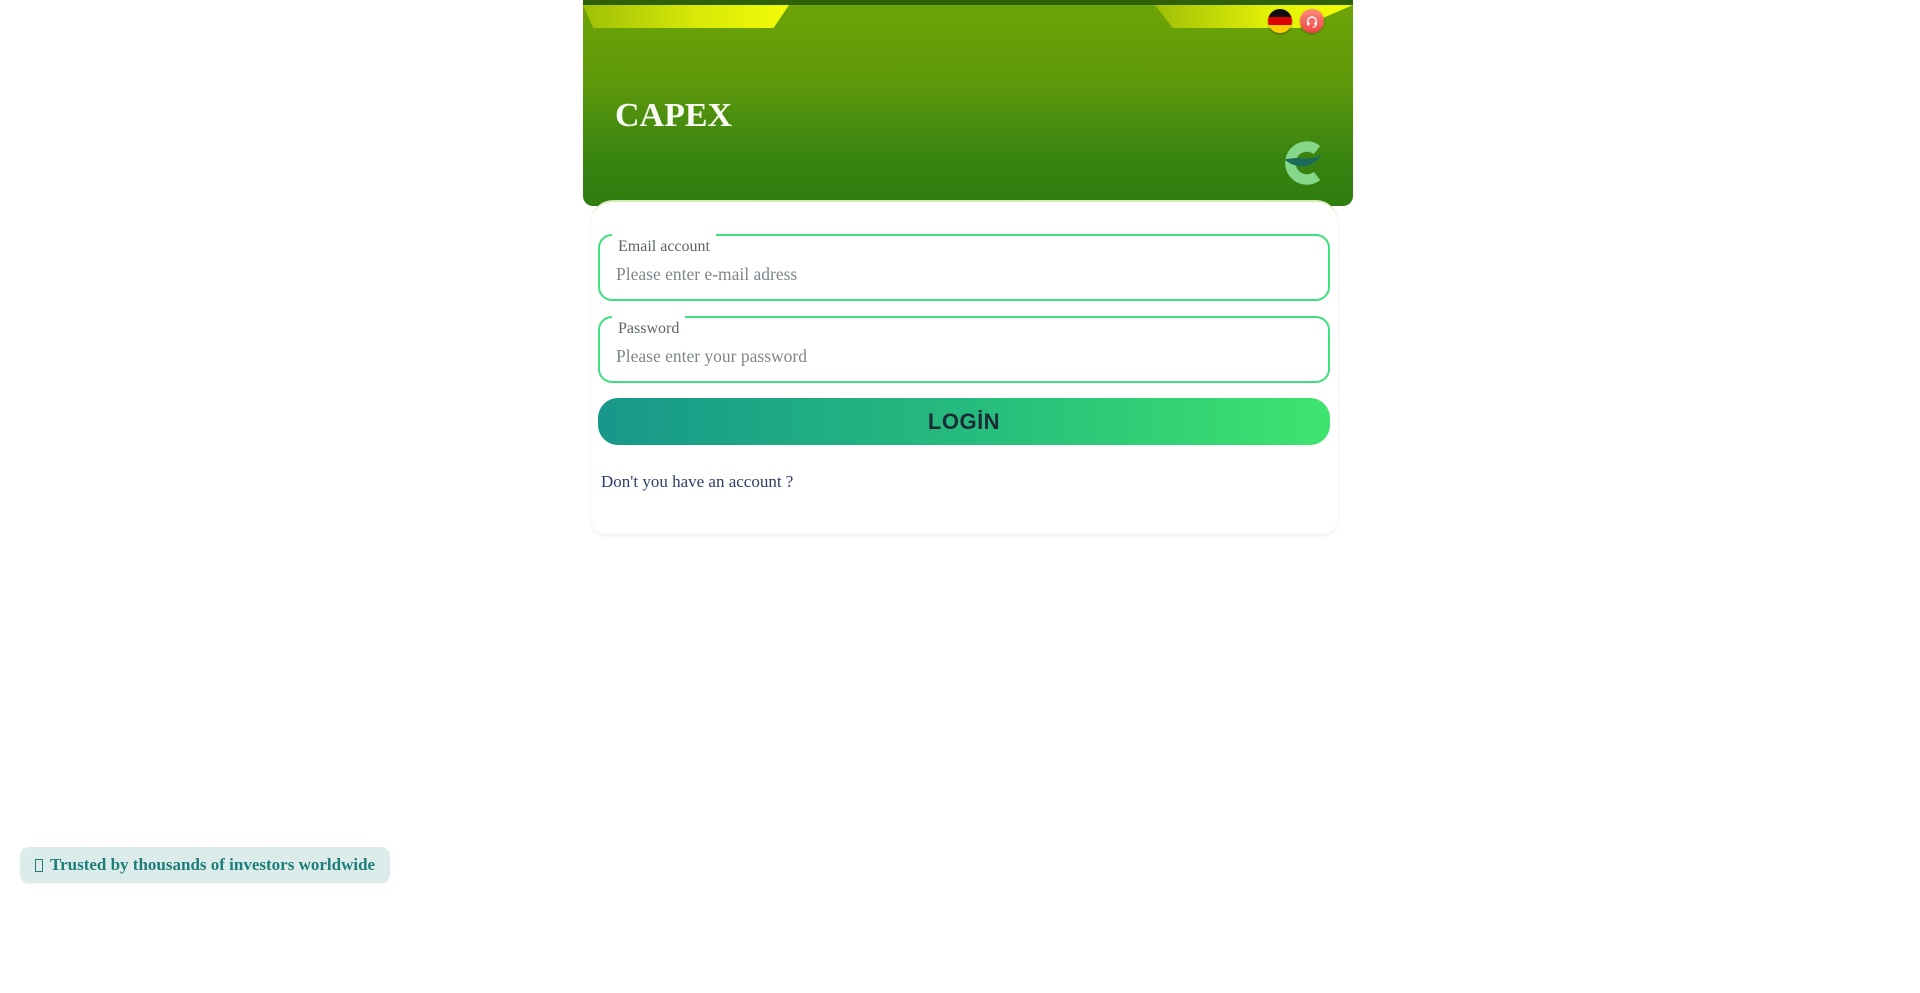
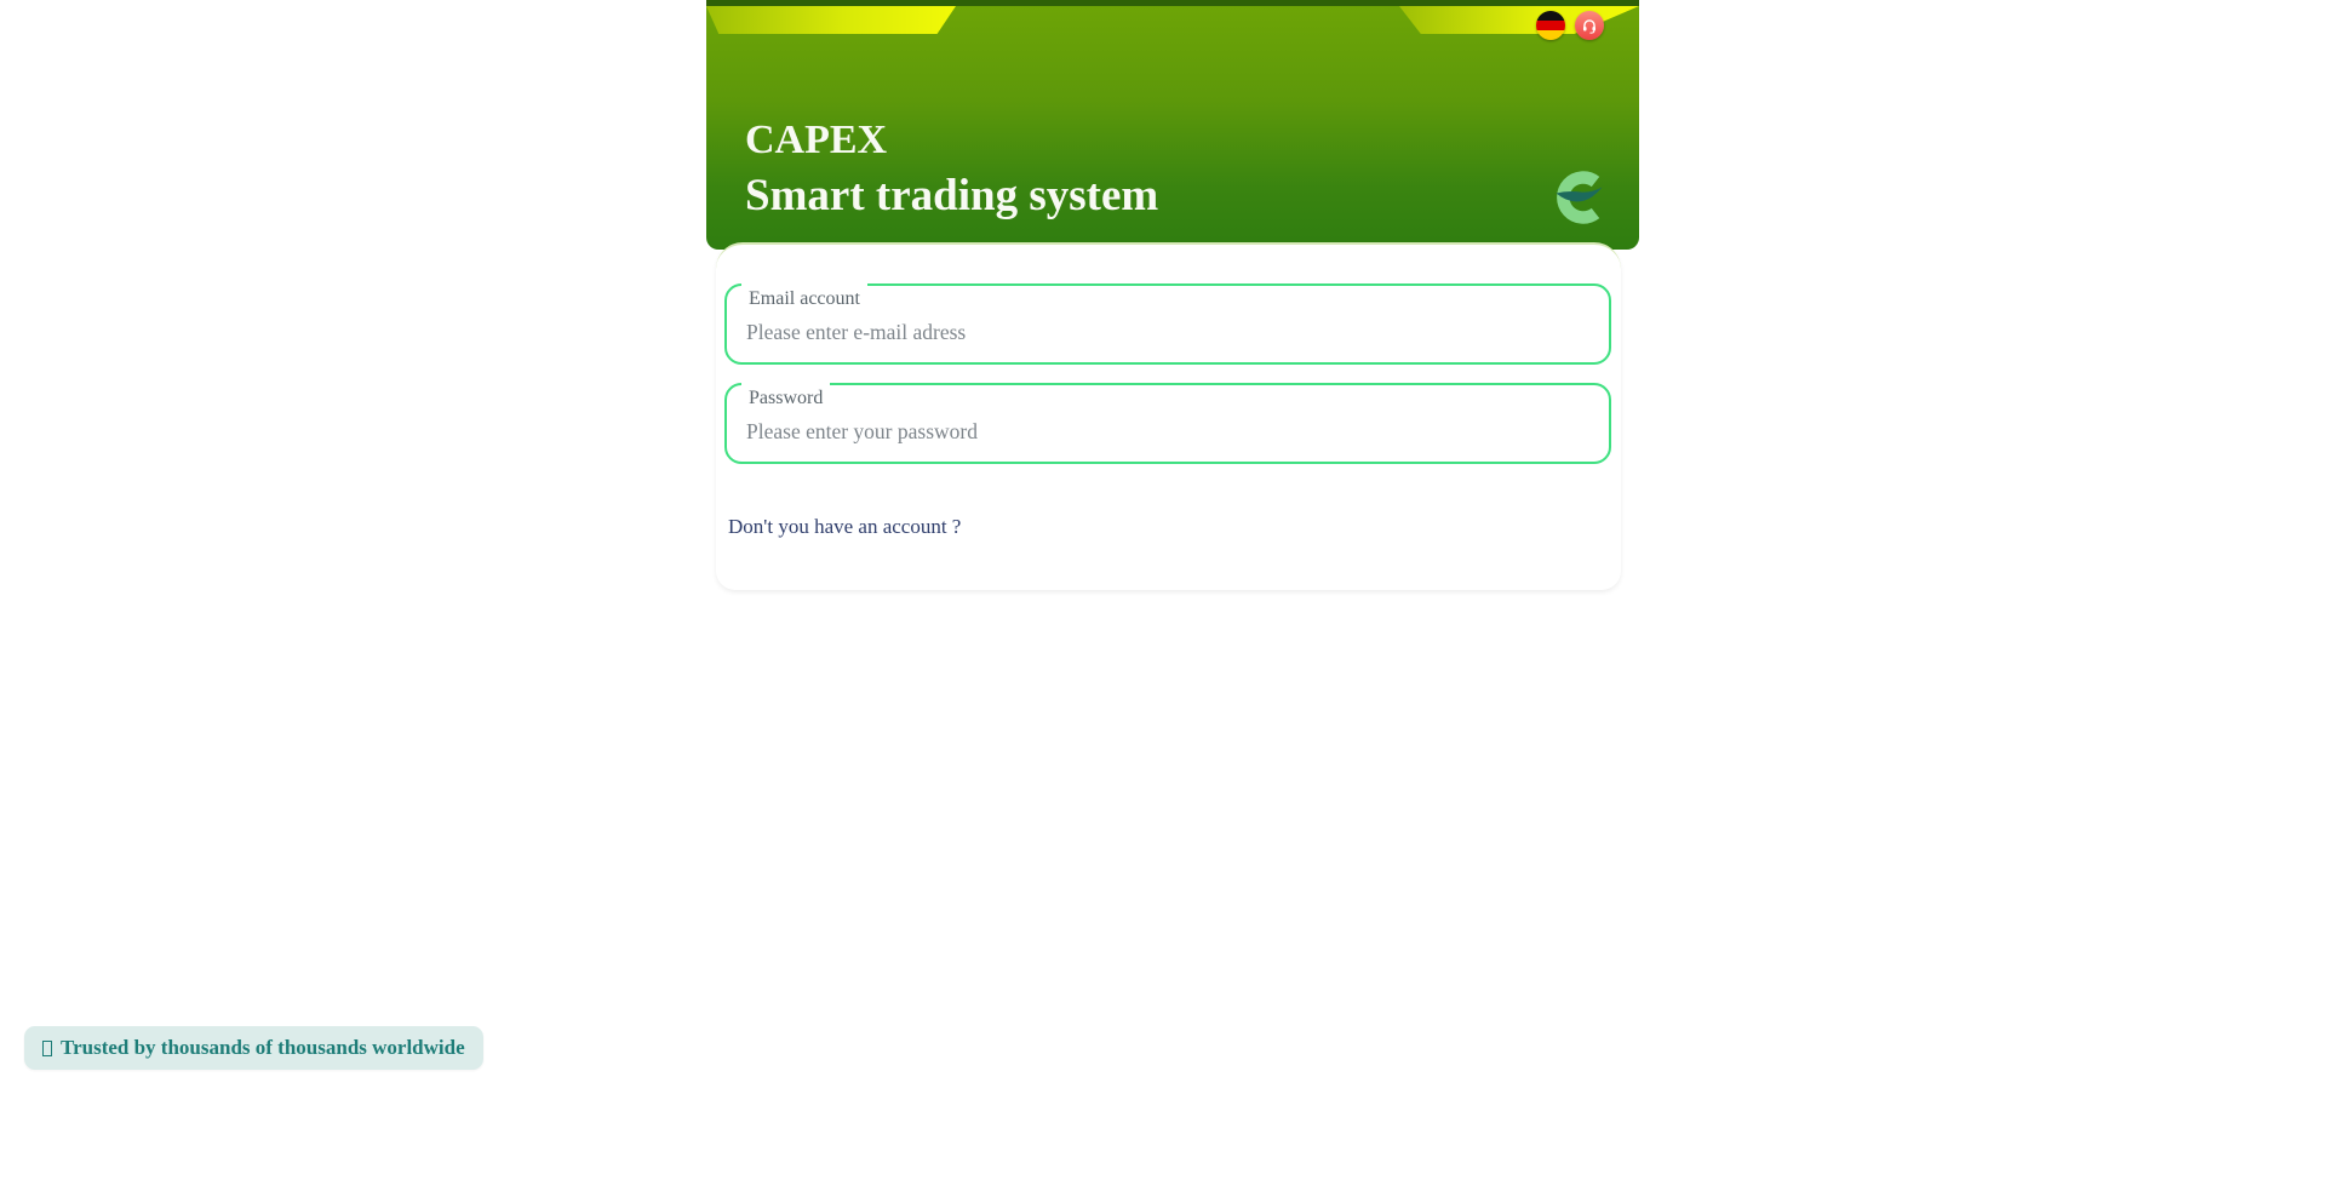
  CAPEX
+ Smart trading system
  Email account
  Please enter e-mail adress
  Password
  Please enter your password
- LOGİN
  Don't you have an account ?
- Trusted by thousands of investors worldwide
+ Trusted by thousands of thousands worldwide
